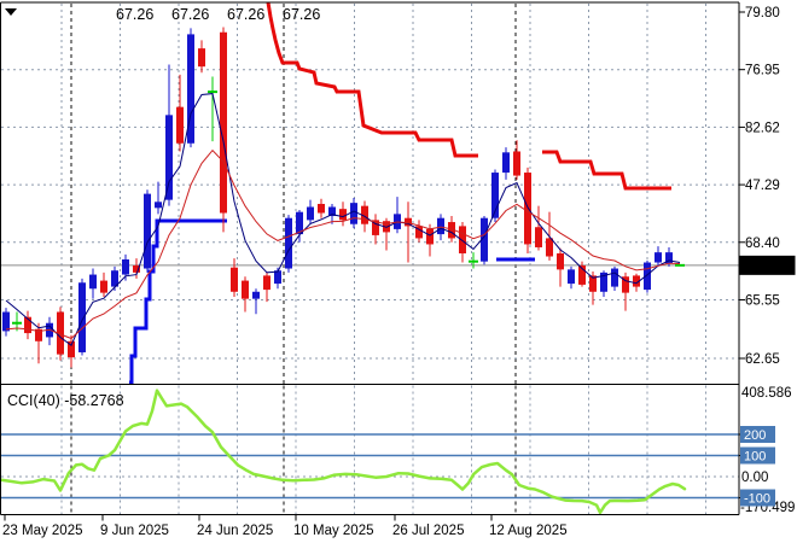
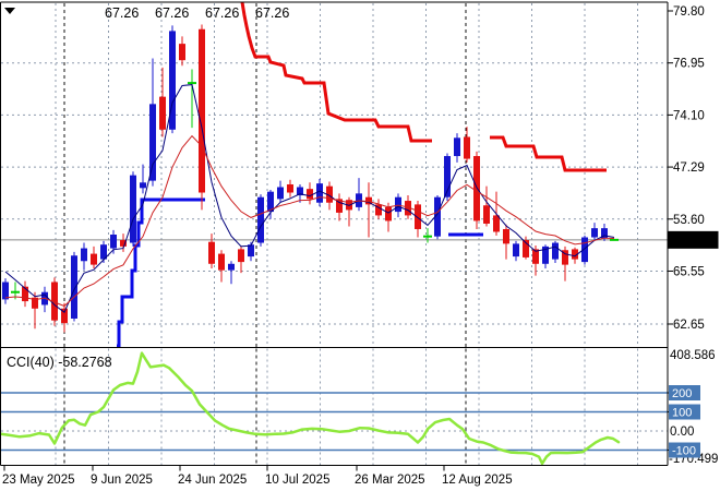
  408.586
  0.00
  -170.499
  79.80
  76.95
- 82.62
+ 74.10
  47.29
- 68.40
+ 53.60
  65.55
  62.65
  67.26
  200
  100
  -100
  23 May 2025
  9 Jun 2025
  24 Jun 2025
- 10 May 2025
+ 10 Jul 2025
- 26 Jul 2025
+ 26 Mar 2025
  12 Aug 2025
  67.26
  67.26
  67.26
  67.26
  CCI(40) -58.2768
